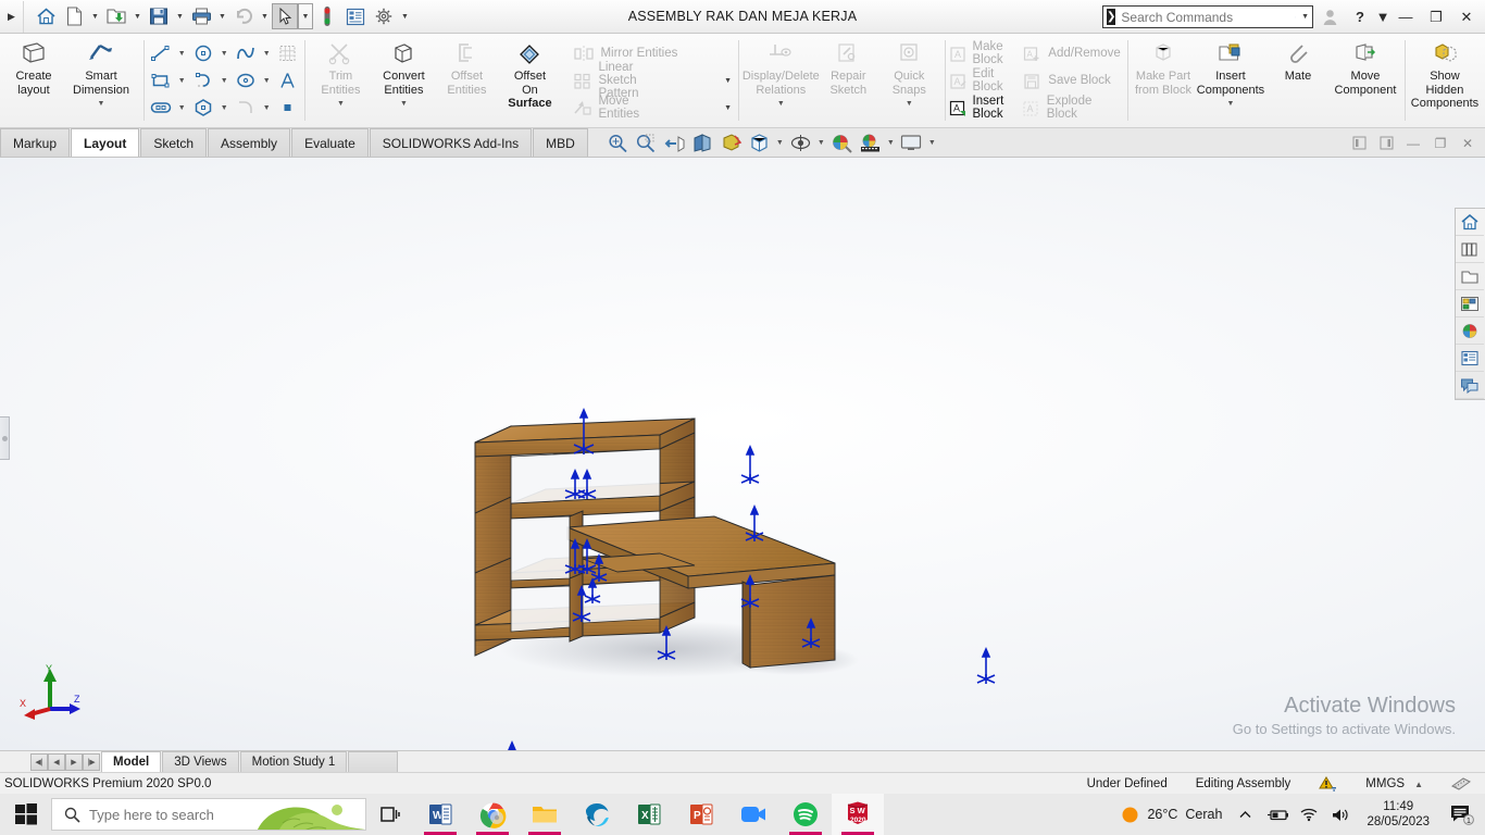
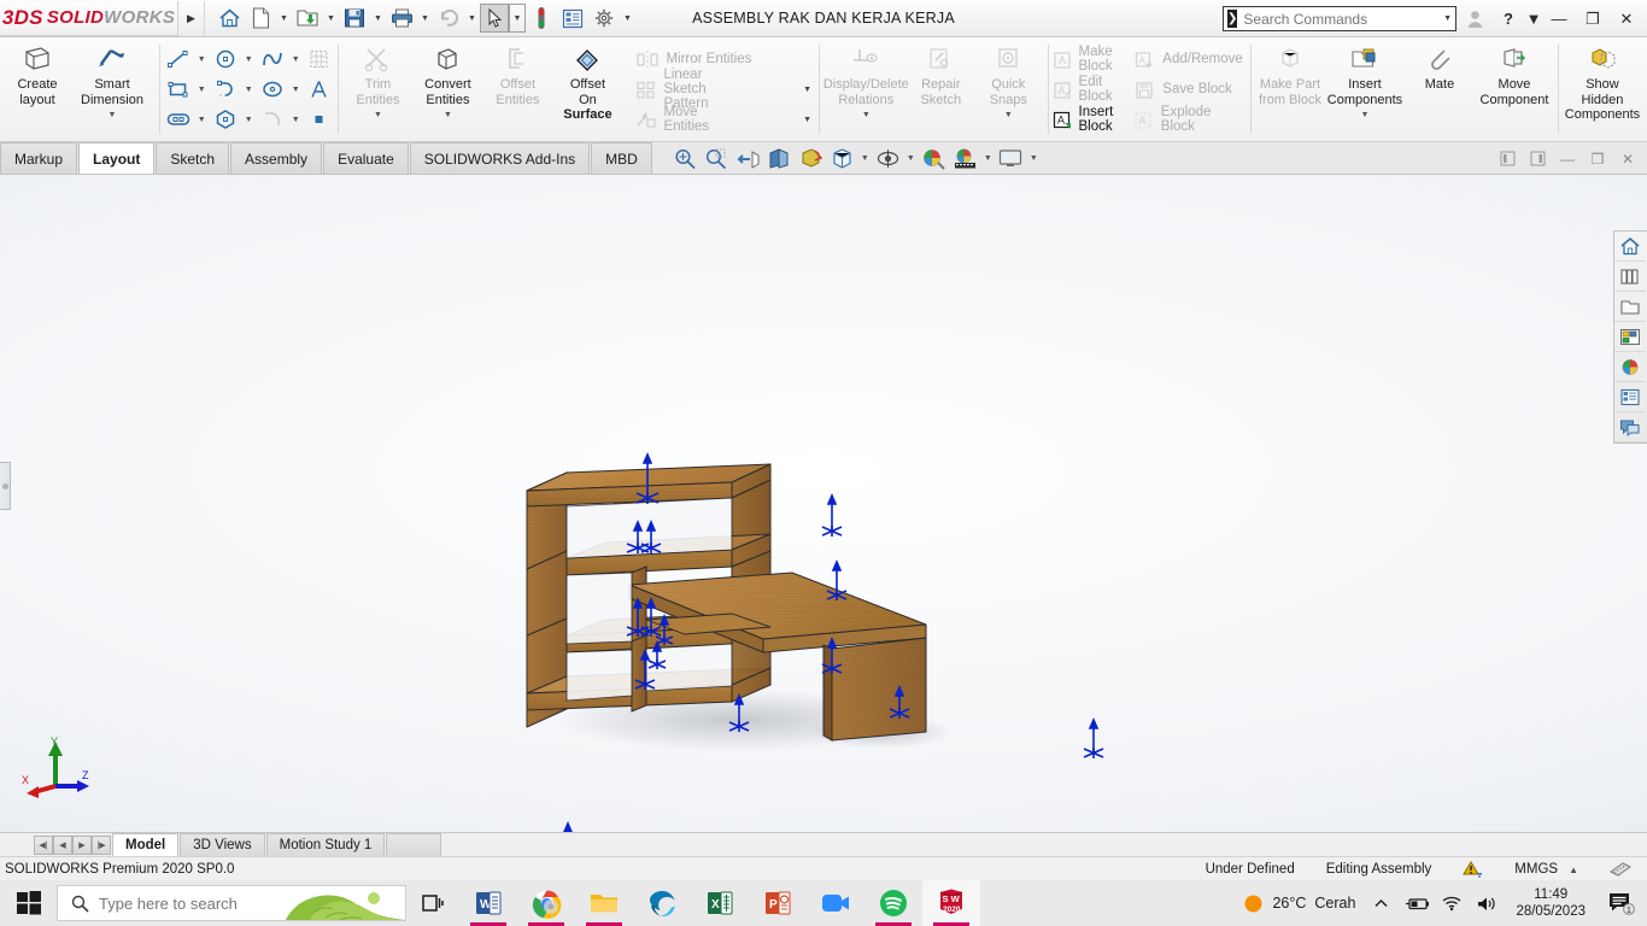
+ 3DS
+ SOLID
+ WORKS
  ▶
- ASSEMBLY RAK DAN MEJA KERJA
+ ASSEMBLY RAK DAN KERJA KERJA
  ❯
  Search Commands
  ?
  ▼
  —
  ❐
  ✕
  Create
  layout
  Smart
  Dimension
  Trim
  Entities
  Convert
  Entities
  Offset
  Entities
  Offset
  On
  Surface
  Mirror Entities
  Linear Sketch Pattern
  Move Entities
  Display/Delete
  Relations
  Repair
  Sketch
  Quick
  Snaps
  A
  Make Block
  A
  Edit Block
  A
  Insert Block
  A
  Add/Remove
  Save Block
  A
  Explode Block
  Make Part
  from Block
  Insert
  Components
  Mate
  Move
  Component
  Show
  Hidden
  Components
  Markup
  Layout
  Sketch
  Assembly
  Evaluate
  SOLIDWORKS Add-Ins
  MBD
  —
  ❐
  ✕
  Y
  Z
  X
- Activate Windows
- Go to Settings to activate Windows.
  Model
  3D Views
  Motion Study 1
  SOLIDWORKS Premium 2020 SP0.0
  Under Defined
  Editing Assembly
  MMGS
  ▲
  Type here to search
  W
  X
  P
  S W
  26°C
  Cerah
  11:49
  28/05/2023
